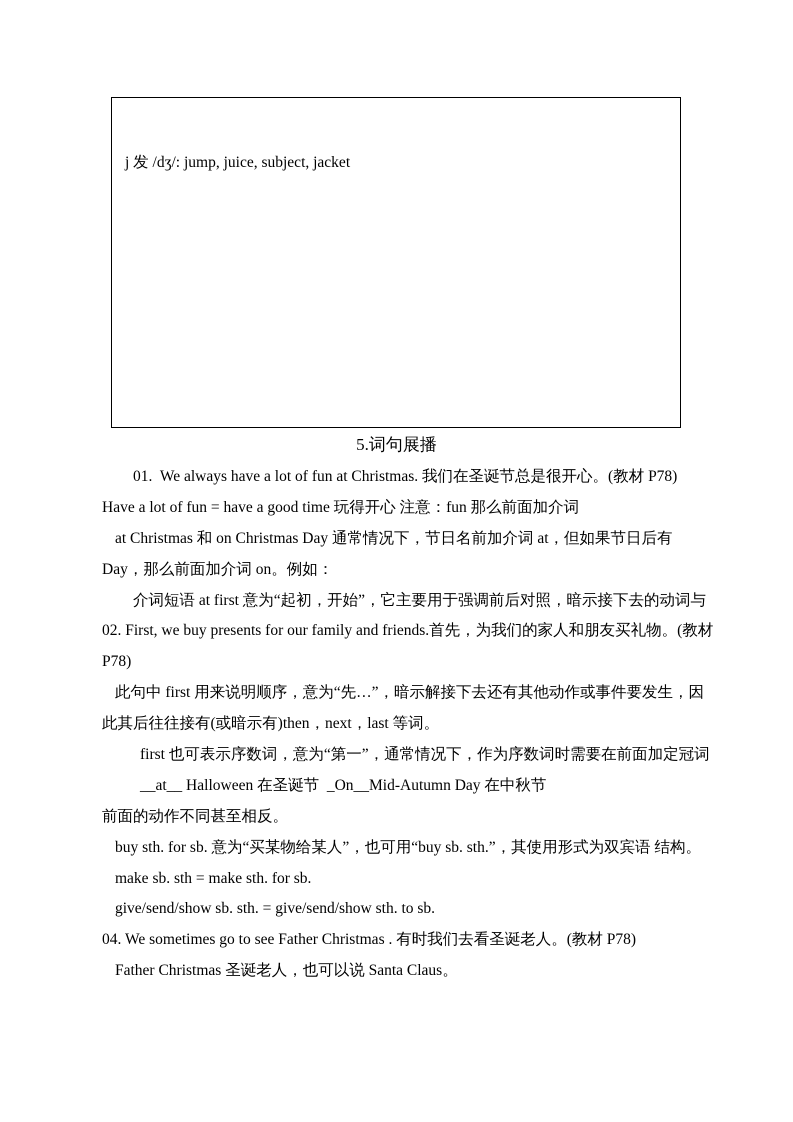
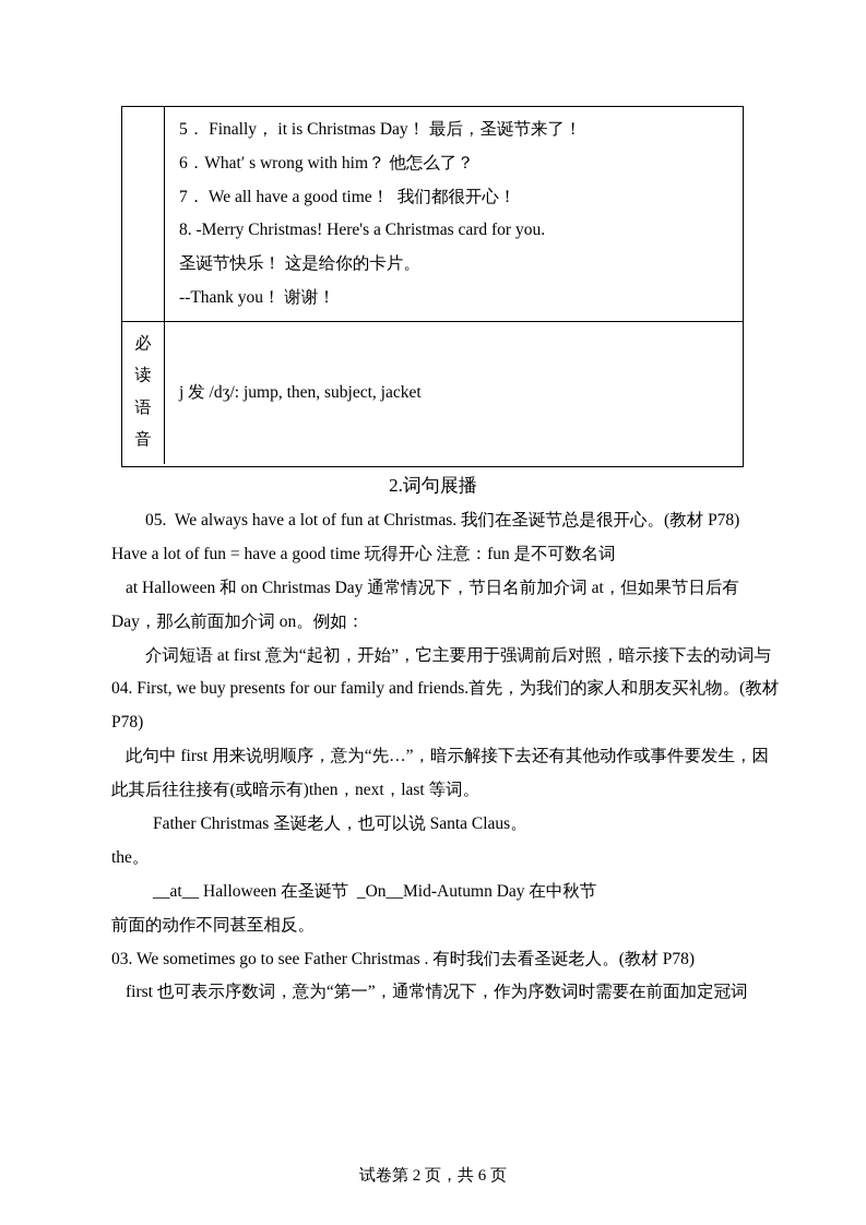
+ 5． Finally， it is Christmas Day！ 最后，圣诞节来了！
+ 6．What′ s wrong with him？ 他怎么了？
+ 7． We all have a good time！ 我们都很开心！
+ 8. -Merry Christmas! Here's a Christmas card for you.
+ 圣诞节快乐！ 这是给你的卡片。
+ --Thank you！ 谢谢！
+ 必
+ 读
+ 语
+ 音
- j 发 /dʒ/: jump, juice, subject, jacket
+ j 发 /dʒ/: jump, then, subject, jacket
- 5.词句展播
+ 2.词句展播
- 01. We always have a lot of fun at Christmas. 我们在圣诞节总是很开心。(教材 P78)
+ 05. We always have a lot of fun at Christmas. 我们在圣诞节总是很开心。(教材 P78)
- Have a lot of fun = have a good time 玩得开心 注意：fun 那么前面加介词
+ Have a lot of fun = have a good time 玩得开心 注意：fun 是不可数名词
- at Christmas 和 on Christmas Day 通常情况下，节日名前加介词 at，但如果节日后有
+ at Halloween 和 on Christmas Day 通常情况下，节日名前加介词 at，但如果节日后有
  Day，那么前面加介词 on。例如：
  介词短语 at first 意为“起初，开始”，它主要用于强调前后对照，暗示接下去的动词与
- 02. First, we buy presents for our family and friends.首先，为我们的家人和朋友买礼物。(教材
+ 04. First, we buy presents for our family and friends.首先，为我们的家人和朋友买礼物。(教材
  P78)
  此句中 first 用来说明顺序，意为“先…”，暗示解接下去还有其他动作或事件要发生，因
  此其后往往接有(或暗示有)then，next，last 等词。
- first 也可表示序数词，意为“第一”，通常情况下，作为序数词时需要在前面加定冠词
+ Father Christmas 圣诞老人，也可以说 Santa Claus。
+ the。
  __at__ Halloween 在圣诞节 _On__Mid-Autumn Day 在中秋节
  前面的动作不同甚至相反。
- buy sth. for sb. 意为“买某物给某人”，也可用“buy sb. sth.”，其使用形式为双宾语 结构。
- make sb. sth = make sth. for sb.
- give/send/show sb. sth. = give/send/show sth. to sb.
- 04. We sometimes go to see Father Christmas . 有时我们去看圣诞老人。(教材 P78)
+ 03. We sometimes go to see Father Christmas . 有时我们去看圣诞老人。(教材 P78)
- Father Christmas 圣诞老人，也可以说 Santa Claus。
+ first 也可表示序数词，意为“第一”，通常情况下，作为序数词时需要在前面加定冠词
+ 试卷第 2 页，共 6 页
